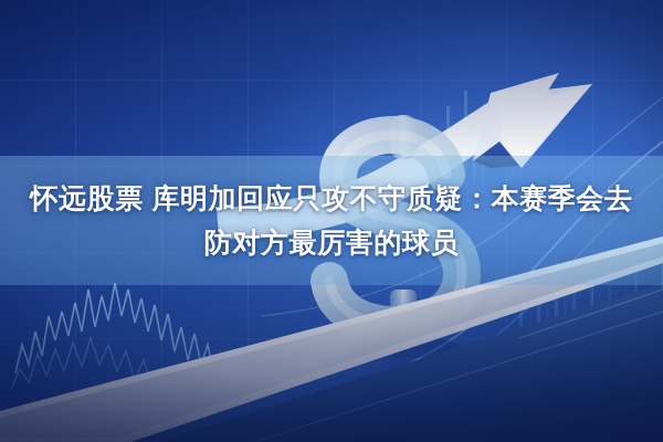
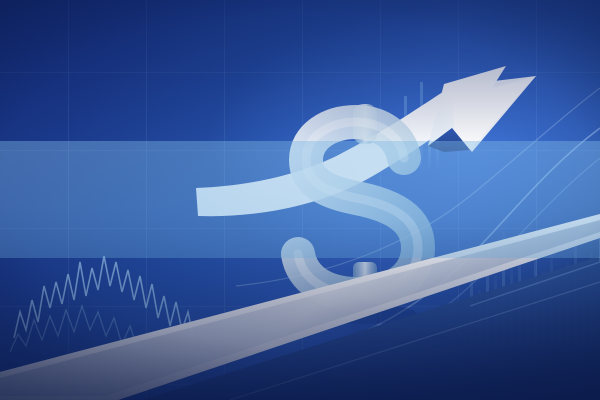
- 怀远股票 库明加回应只攻不守质疑：本赛季会去
- 防对方最厉害的球员
